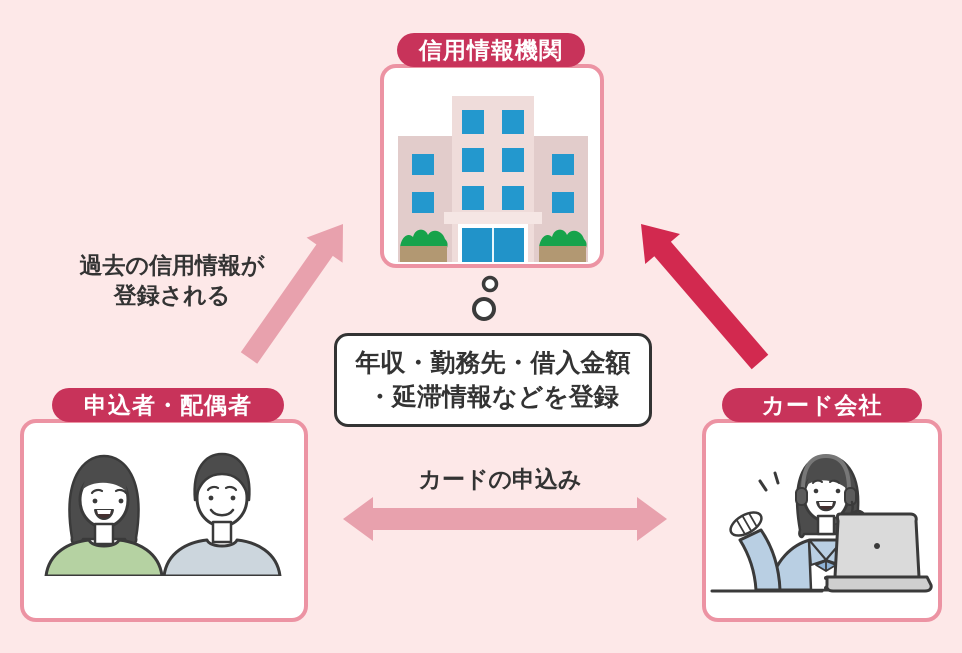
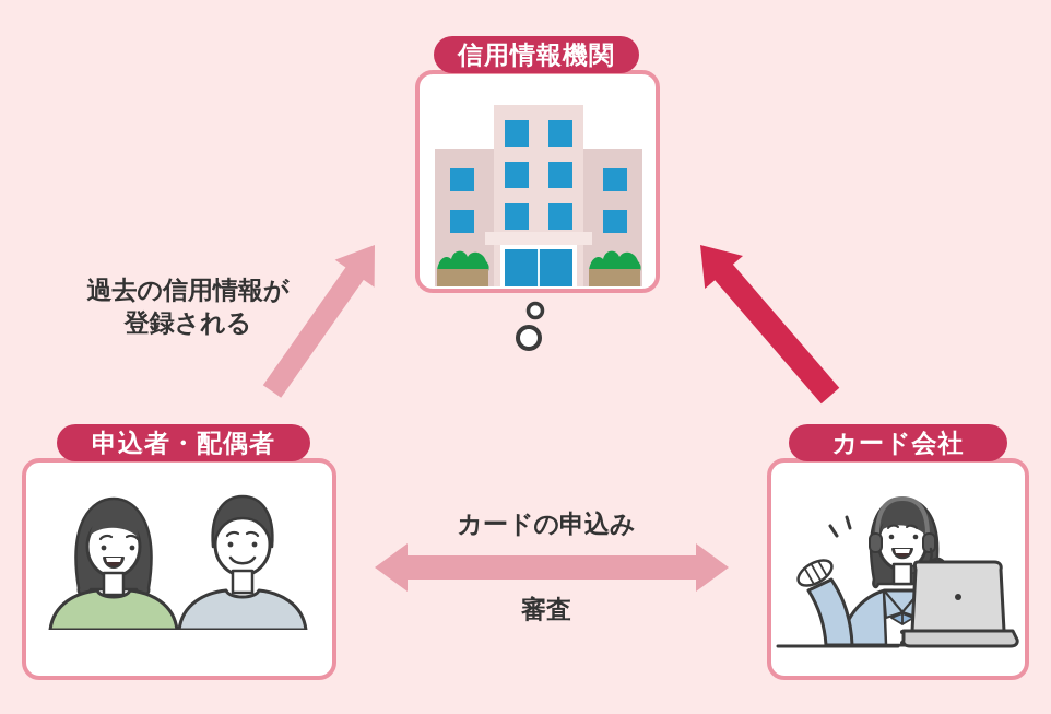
  信用情報機関
  申込者・配偶者
  カード会社
- 年収・勤務先・借入金額
- ・延滞情報などを登録
  過去の信用情報が
  登録される
  カードの申込み
+ 審査
